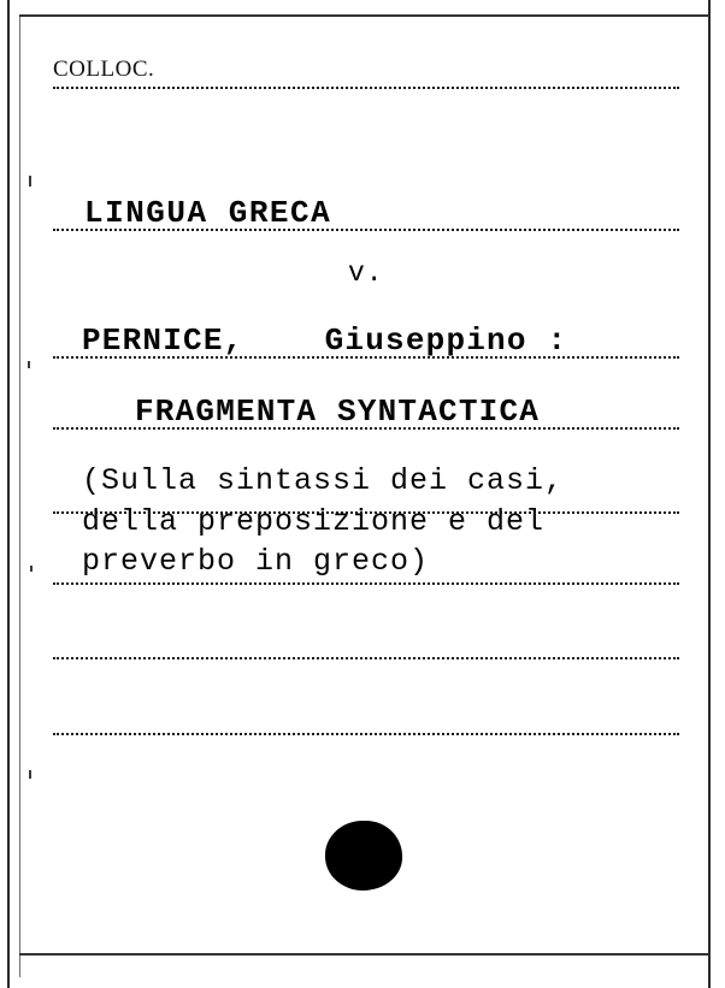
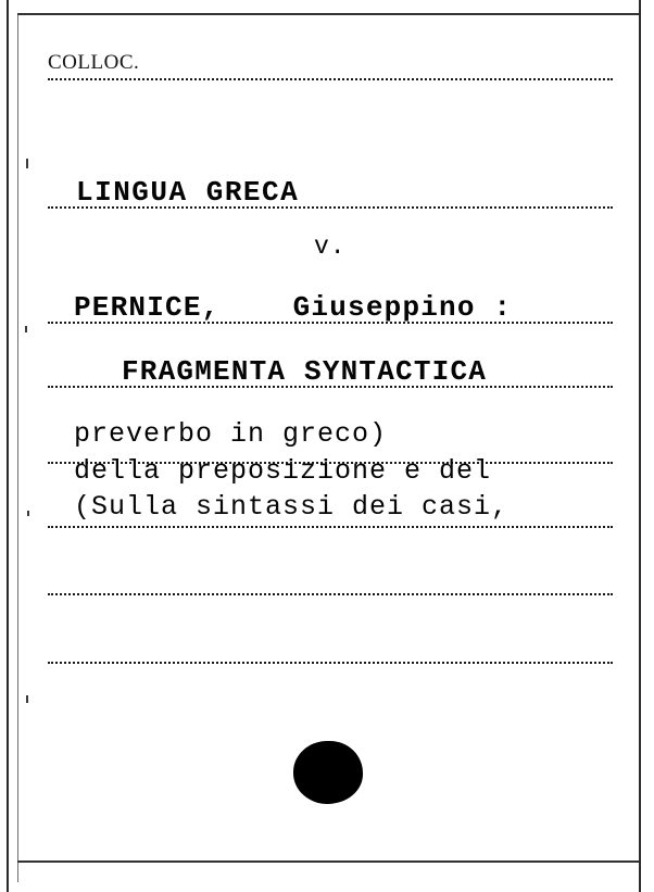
  COLLOC.
  LINGUA GRECA
  v.
  PERNICE, Giuseppino :
  FRAGMENTA SYNTACTICA
- (Sulla sintassi dei casi,
+ preverbo in greco)
  della preposizione e del
- preverbo in greco)
+ (Sulla sintassi dei casi,
